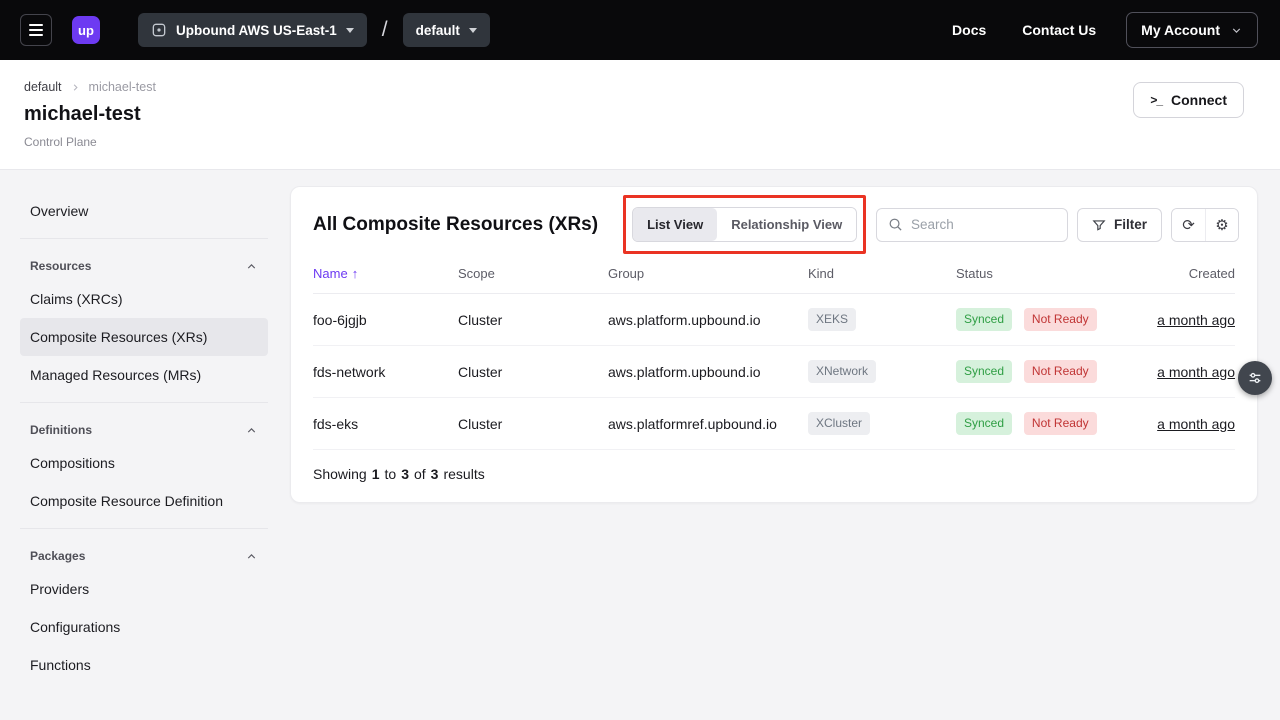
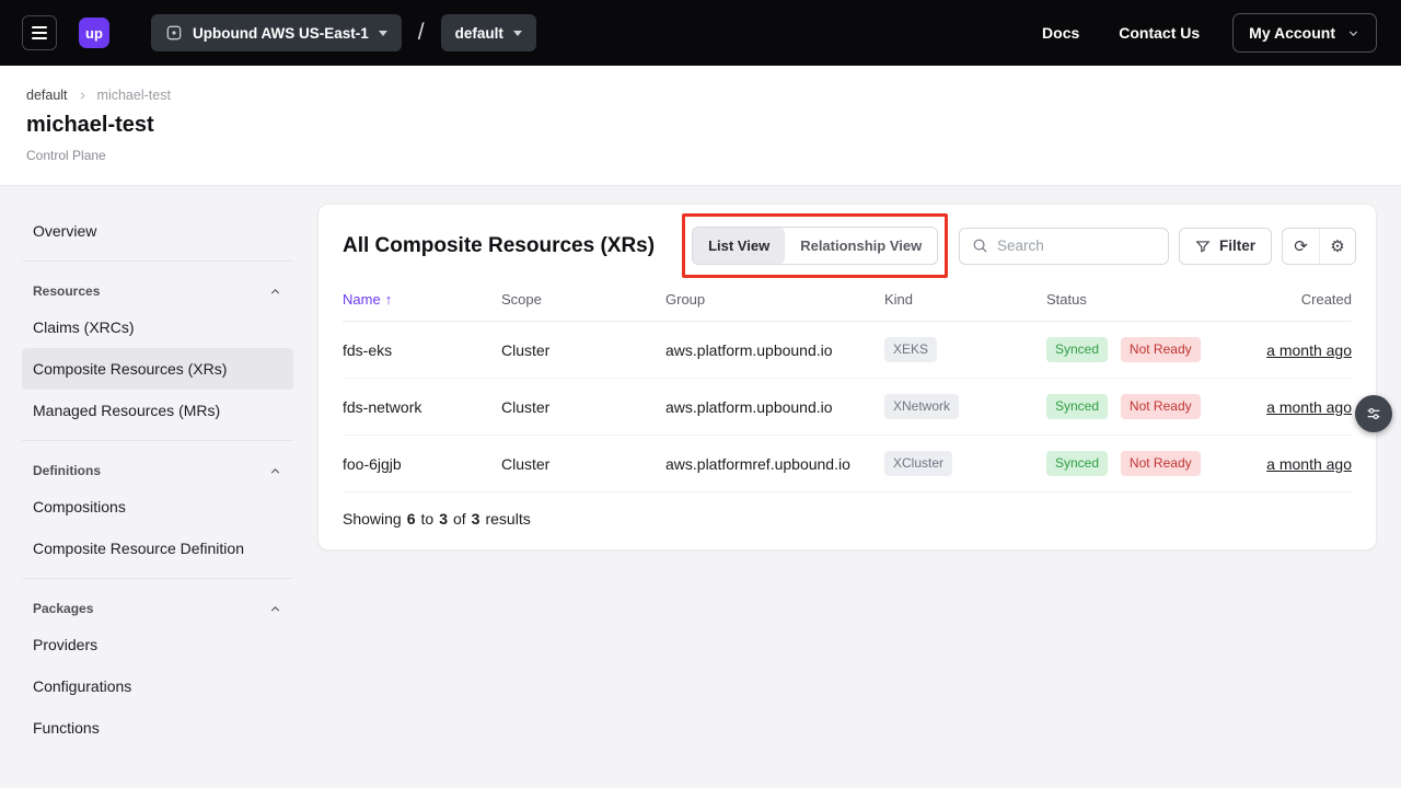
  up
  Upbound AWS US-East-1
  /
  default
  Docs
  Contact Us
  My Account
  default
  michael-test
  michael-test
  Control Plane
- >_
- Connect
  Overview
  Resources
  Claims (XRCs)
  Composite Resources (XRs)
  Managed Resources (MRs)
  Definitions
  Compositions
  Composite Resource Definition
  Packages
  Providers
  Configurations
  Functions
  All Composite Resources (XRs)
  List View
  Relationship View
  Search
  Filter
  ⟳
  ⚙
  Name ↑	Scope	Group	Kind	Status	Created
- foo-6jgjb	Cluster	aws.platform.upbound.io	XEKS	Synced Not Ready	a month ago
+ fds-eks	Cluster	aws.platform.upbound.io	XEKS	Synced Not Ready	a month ago
  fds-network	Cluster	aws.platform.upbound.io	XNetwork	Synced Not Ready	a month ago
- fds-eks	Cluster	aws.platformref.upbound.io	XCluster	Synced Not Ready	a month ago
+ foo-6jgjb	Cluster	aws.platformref.upbound.io	XCluster	Synced Not Ready	a month ago
  Showing
- 1
+ 6
  to
  3
  of
  3
  results
